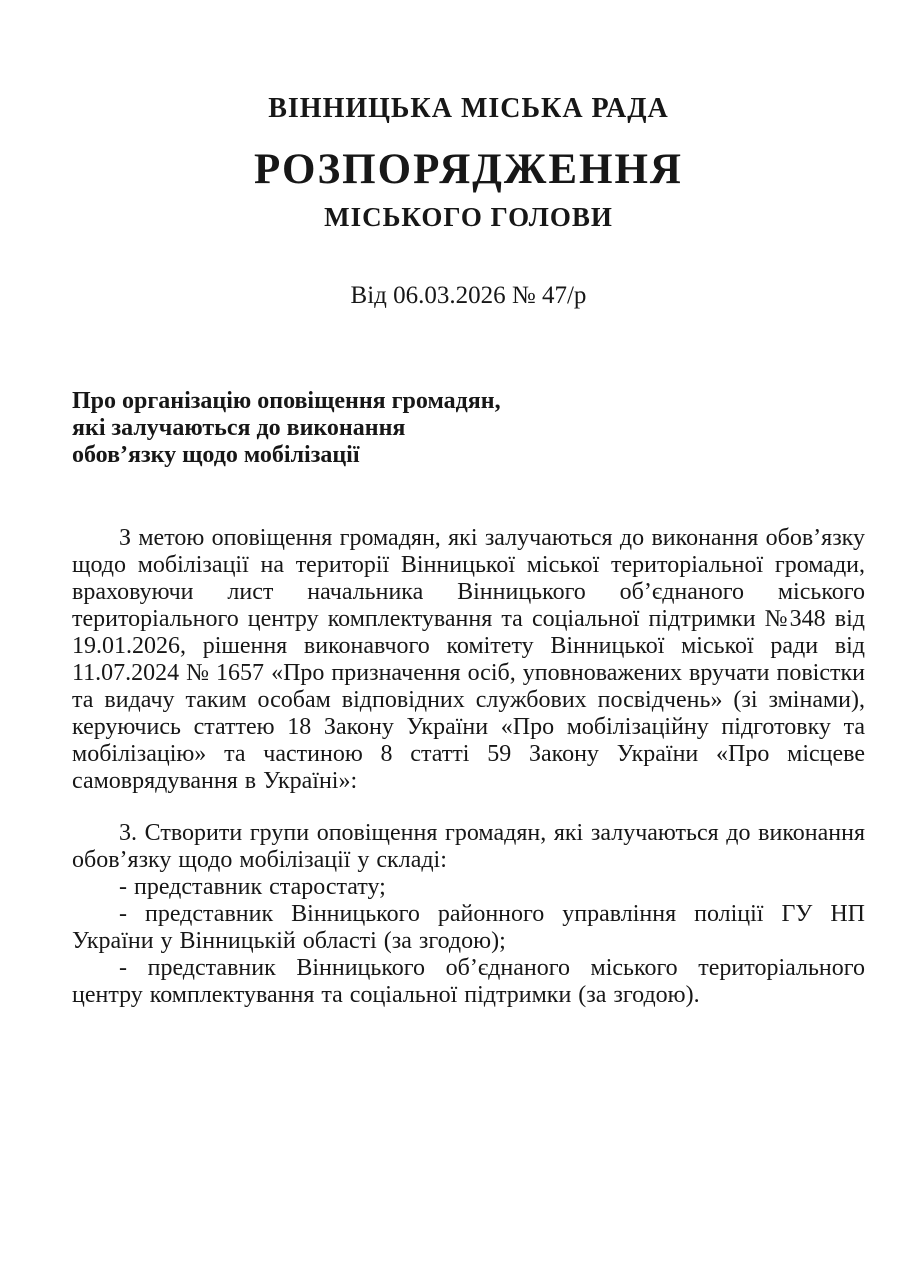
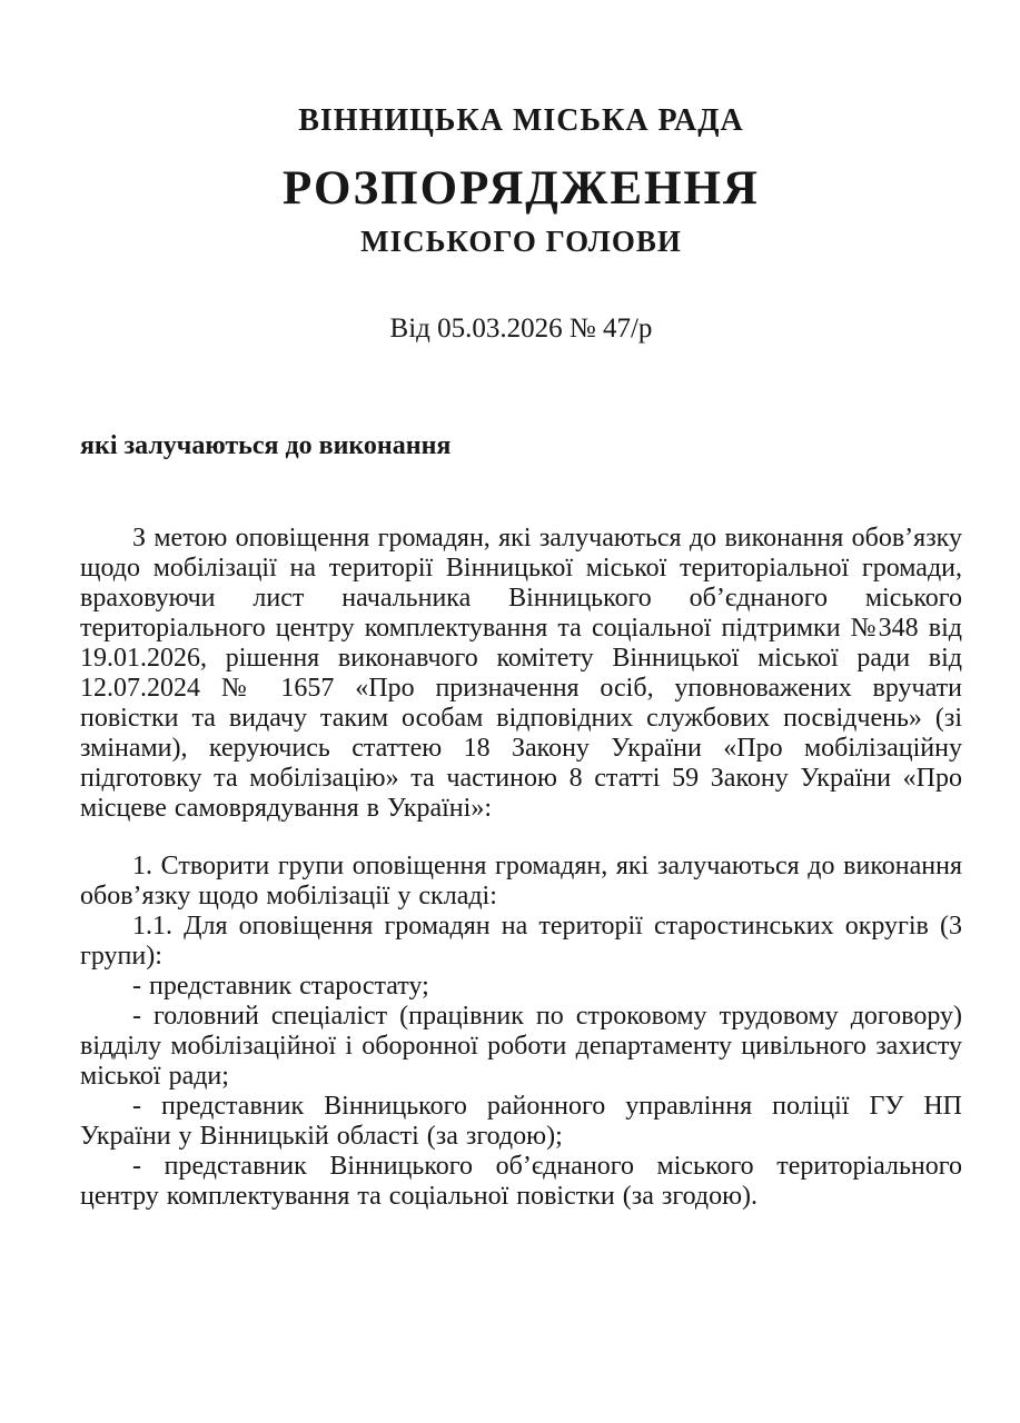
  ВІННИЦЬКА МІСЬКА РАДА
  РОЗПОРЯДЖЕННЯ
  МІСЬКОГО ГОЛОВИ
- Від 06.03.2026 № 47/р
+ Від 05.03.2026 № 47/р
- Про організацію оповіщення громадян,
  які залучаються до виконання
- обов’язку щодо мобілізації
- З метою оповіщення громадян, які залучаються до виконання обов’язку щодо мобілізації на території Вінницької міської територіальної громади, враховуючи лист начальника Вінницького об’єднаного міського територіального центру комплектування та соціальної підтримки №348 від 19.01.2026, рішення виконавчого комітету Вінницької міської ради від 11.07.2024 № 1657 «Про призначення осіб, уповноважених вручати повістки та видачу таким особам відповідних службових посвідчень» (зі змінами), керуючись статтею 18 Закону України «Про мобілізаційну підготовку та мобілізацію» та частиною 8 статті 59 Закону України «Про місцеве самоврядування в Україні»:
+ З метою оповіщення громадян, які залучаються до виконання обов’язку щодо мобілізації на території Вінницької міської територіальної громади, враховуючи лист начальника Вінницького об’єднаного міського територіального центру комплектування та соціальної підтримки №348 від 19.01.2026, рішення виконавчого комітету Вінницької міської ради від 12.07.2024 № 1657 «Про призначення осіб, уповноважених вручати повістки та видачу таким особам відповідних службових посвідчень» (зі змінами), керуючись статтею 18 Закону України «Про мобілізаційну підготовку та мобілізацію» та частиною 8 статті 59 Закону України «Про місцеве самоврядування в Україні»:
- 3. Створити групи оповіщення громадян, які залучаються до виконання обов’язку щодо мобілізації у складі:
+ 1. Створити групи оповіщення громадян, які залучаються до виконання обов’язку щодо мобілізації у складі:
+ 1.1. Для оповіщення громадян на території старостинських округів (3 групи):
  - представник старостату;
+ - головний спеціаліст (працівник по строковому трудовому договору) відділу мобілізаційної і оборонної роботи департаменту цивільного захисту міської ради;
  - представник Вінницького районного управління поліції ГУ НП України у Вінницькій області (за згодою);
- - представник Вінницького об’єднаного міського територіального центру комплектування та соціальної підтримки (за згодою).
+ - представник Вінницького об’єднаного міського територіального центру комплектування та соціальної повістки (за згодою).
